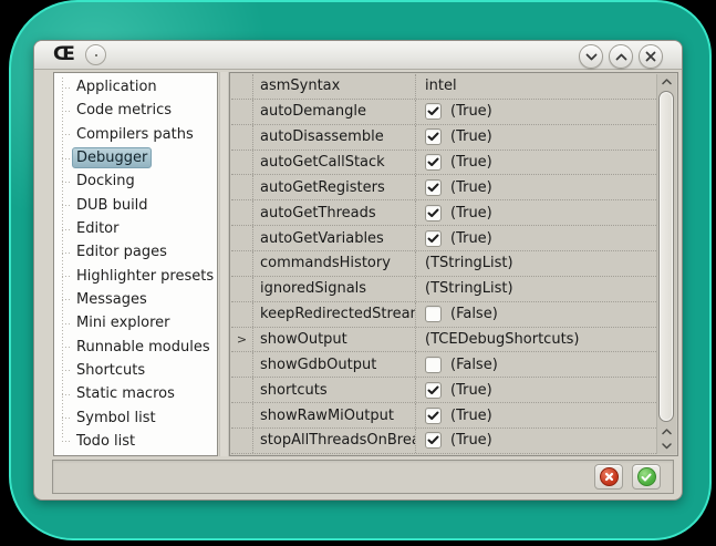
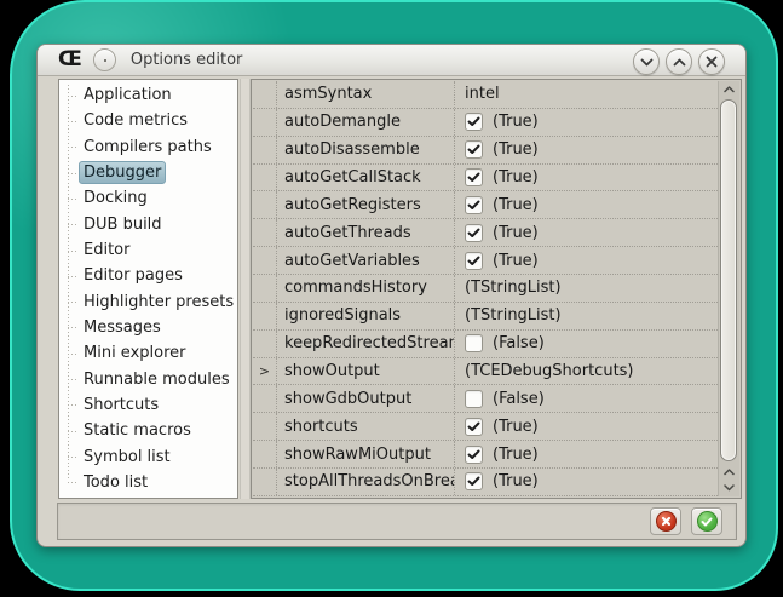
  Œ
+ Options editor
  Application
  Code metrics
  Compilers paths
  Debugger
  Docking
  DUB build
  Editor
  Editor pages
  Highlighter presets
  Messages
  Mini explorer
  Runnable modules
  Shortcuts
  Static macros
  Symbol list
  Todo list
  asmSyntax
  intel
  autoDemangle
  (True)
  autoDisassemble
  (True)
  autoGetCallStack
  (True)
  autoGetRegisters
  (True)
  autoGetThreads
  (True)
  autoGetVariables
  (True)
  commandsHistory
  (TStringList)
  ignoredSignals
  (TStringList)
  keepRedirectedStrea
  (False)
  >
  showOutput
  (TCEDebugShortcuts)
  showGdbOutput
  (False)
  shortcuts
  (True)
  showRawMiOutput
  (True)
  stopAllThreadsOnBrea
  (True)
